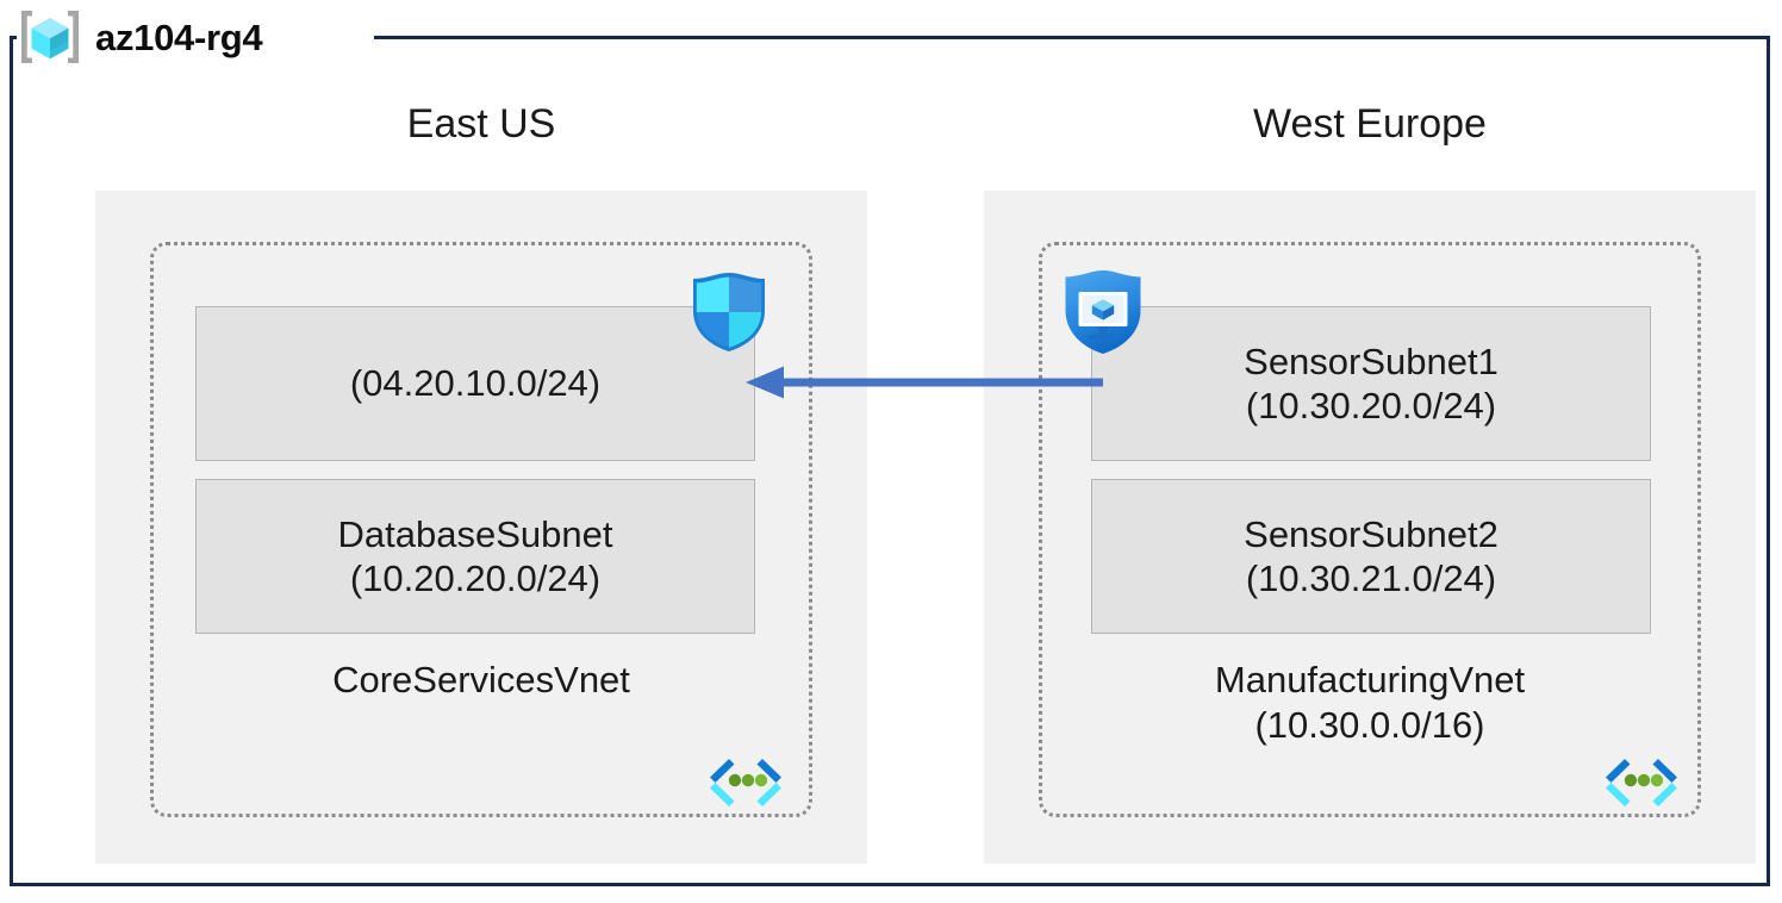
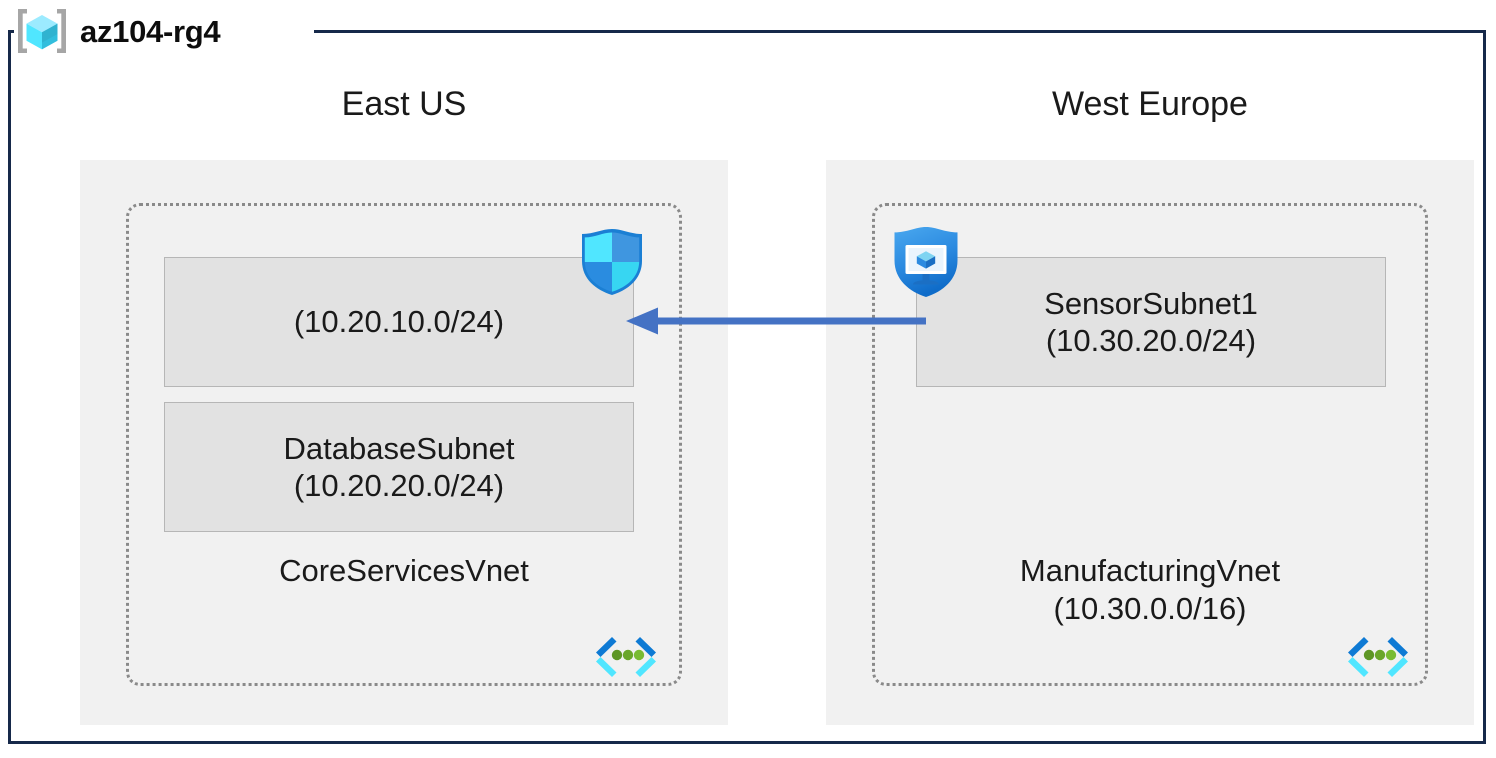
  az104-rg4
  East US
  CoreServicesVnet
- (04.20.10.0/24)
+ (10.20.10.0/24)
  DatabaseSubnet
  (10.20.20.0/24)
  West Europe
  ManufacturingVnet
  (10.30.0.0/16)
  SensorSubnet1
  (10.30.20.0/24)
- SensorSubnet2
- (10.30.21.0/24)
